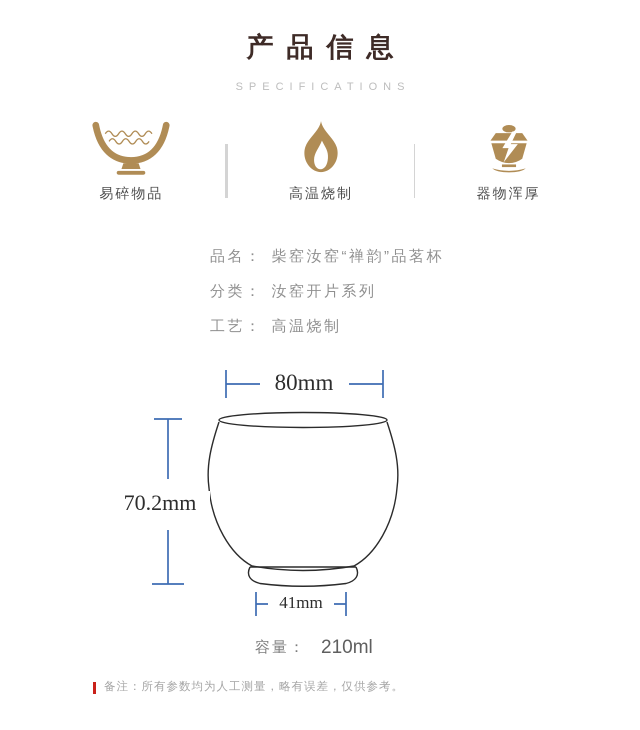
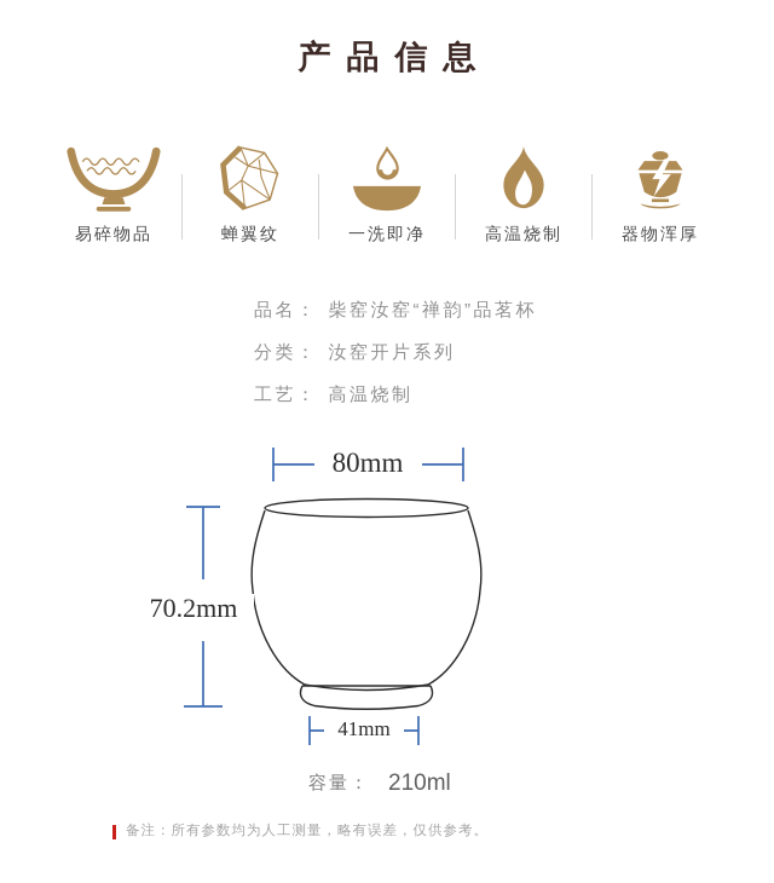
  产品信息
- SPECIFICATIONS
  易碎物品
+ 蝉翼纹
+ 一洗即净
  高温烧制
  器物浑厚
  品名：
  柴窑汝窑“禅韵”品茗杯
  分类：
  汝窑开片系列
  工艺：
  高温烧制
  80mm
  70.2mm
  41mm
  容量：
  210ml
  备注：所有参数均为人工测量，略有误差，仅供参考。
